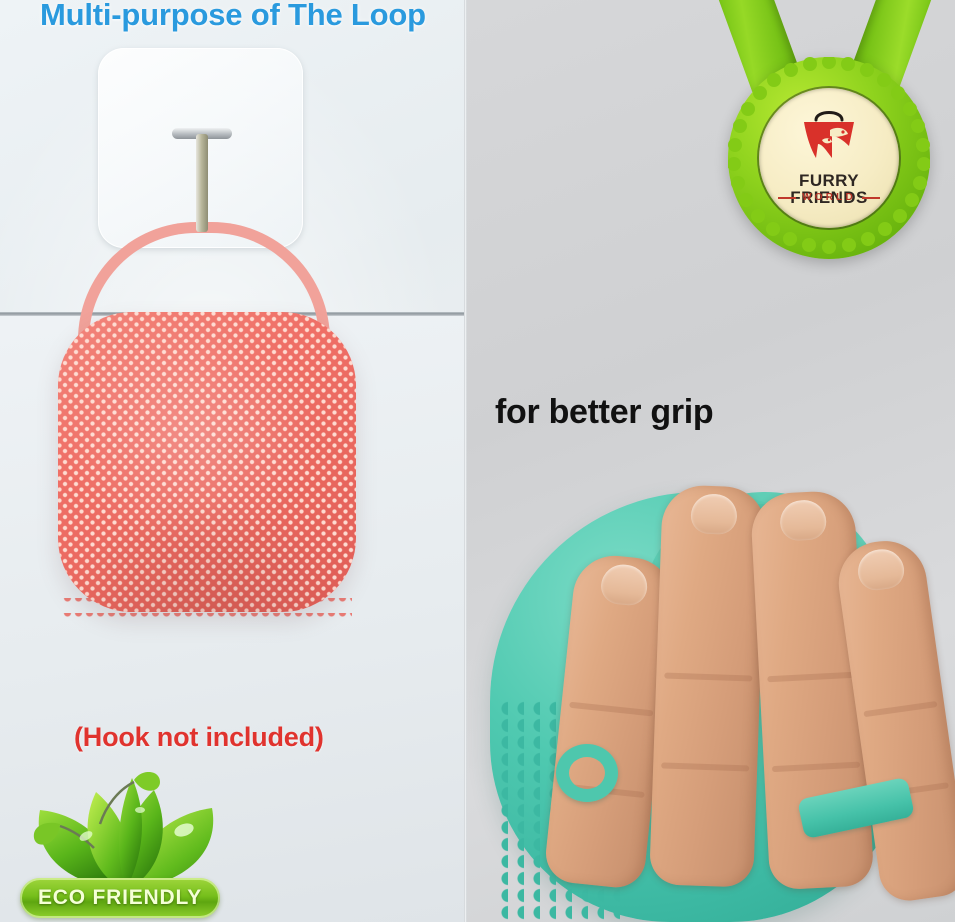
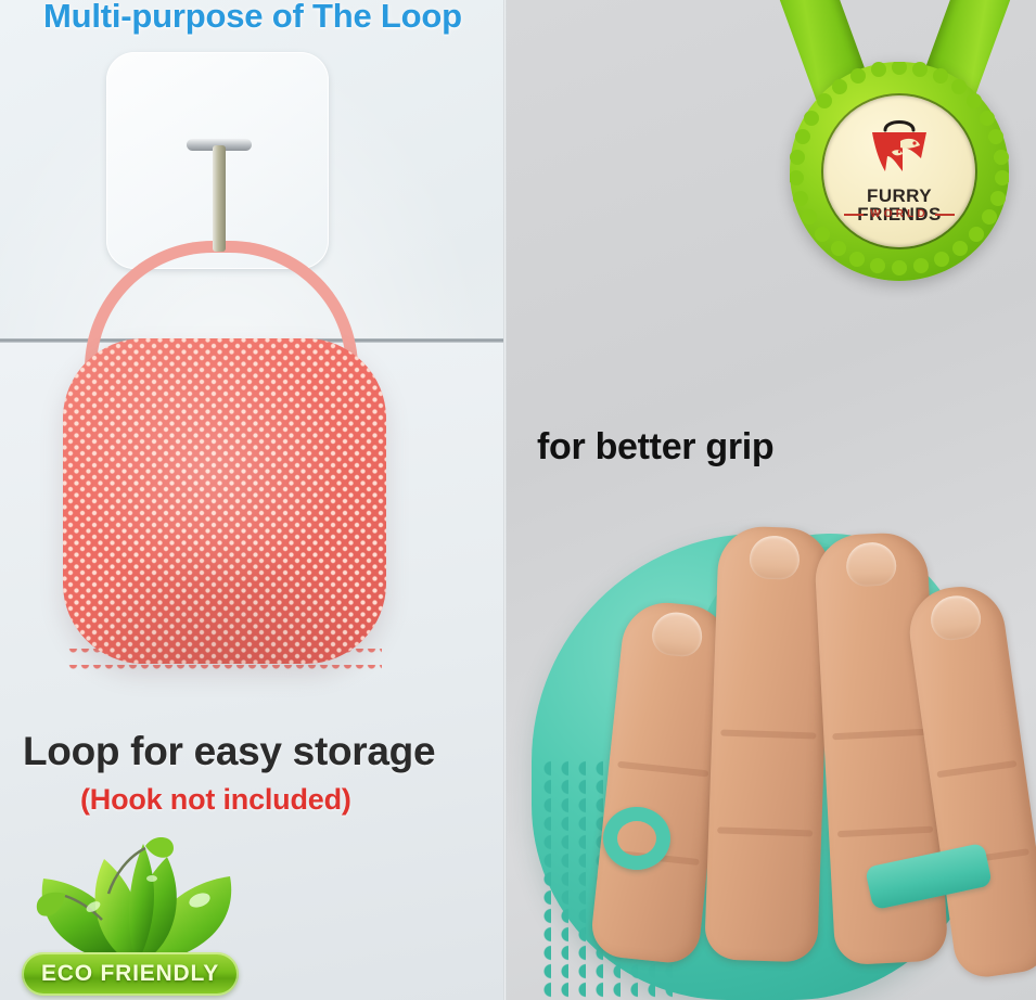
+ Loop for easy storage
  (Hook not included)
  ECO FRIENDLY
  for better grip
  Multi-purpose of The Loop
  FURRY RIEND
  WORLD
